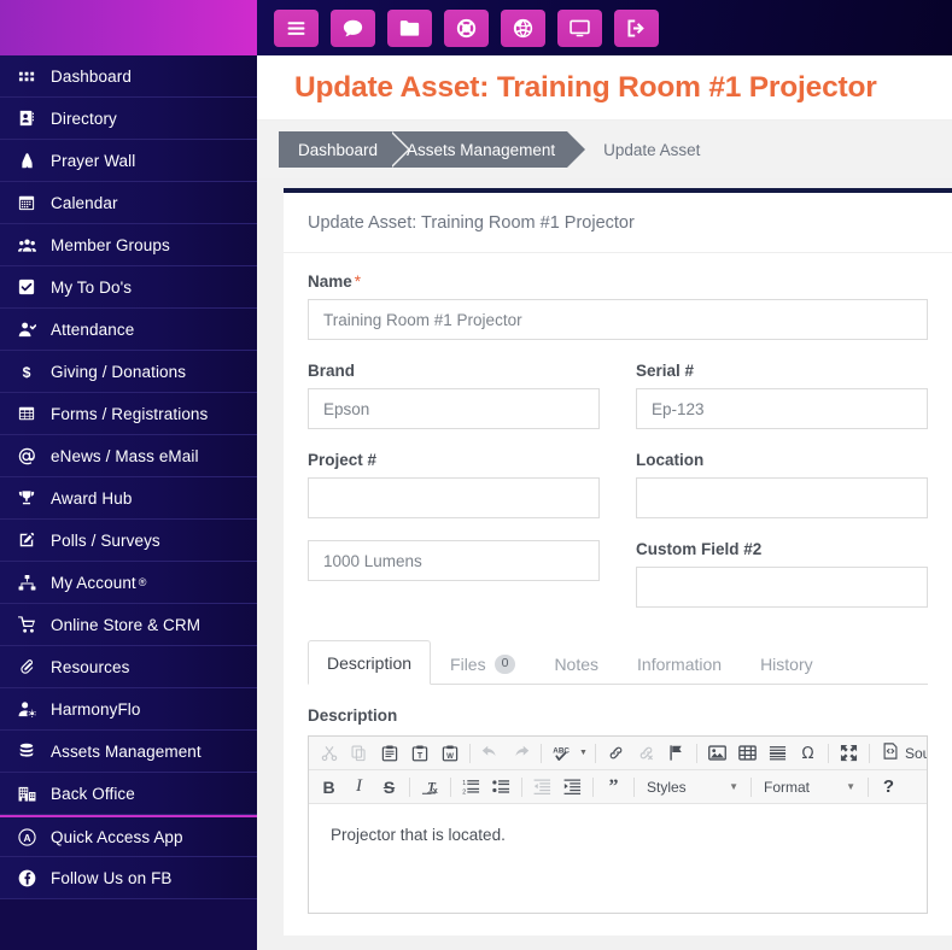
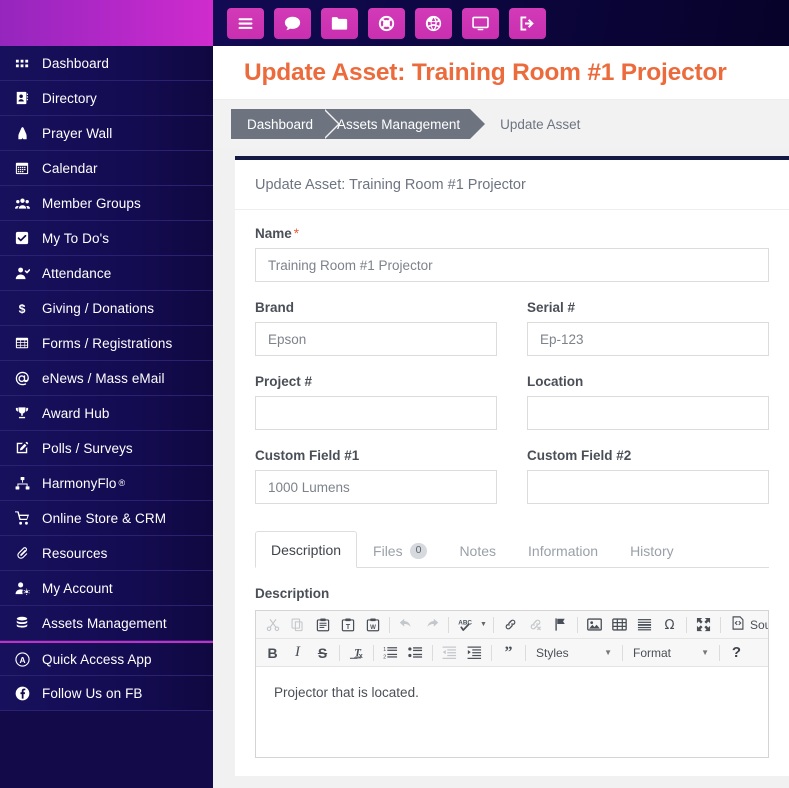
  Dashboard
  Directory
  Prayer Wall
  Calendar
  Member Groups
  My To Do's
  Attendance
  $
  Giving / Donations
  Forms / Registrations
  eNews / Mass eMail
  Award Hub
  Polls / Surveys
- My Account
+ HarmonyFlo
  ®
  Online Store & CRM
  Resources
- HarmonyFlo
+ My Account
  Assets Management
- Back Office
  A
  Quick Access App
  Follow Us on FB
  Update Asset: Training Room #1 Projector
  Dashboard
  Assets Management
  Update Asset
  Update Asset: Training Room #1 Projector
  Name *
  Training Room #1 Projector
  Brand
  Epson
  Serial #
  Ep-123
  Project #
  Location
+ Custom Field #1
  1000 Lumens
  Custom Field #2
  Description
  Files
  0
  Notes
  Information
  History
  Description
  Ω
  B
  I
  S
  T
  x
  ”
  Styles
  ▼
  Format
  ▼
  ?
  Projector that is located.
